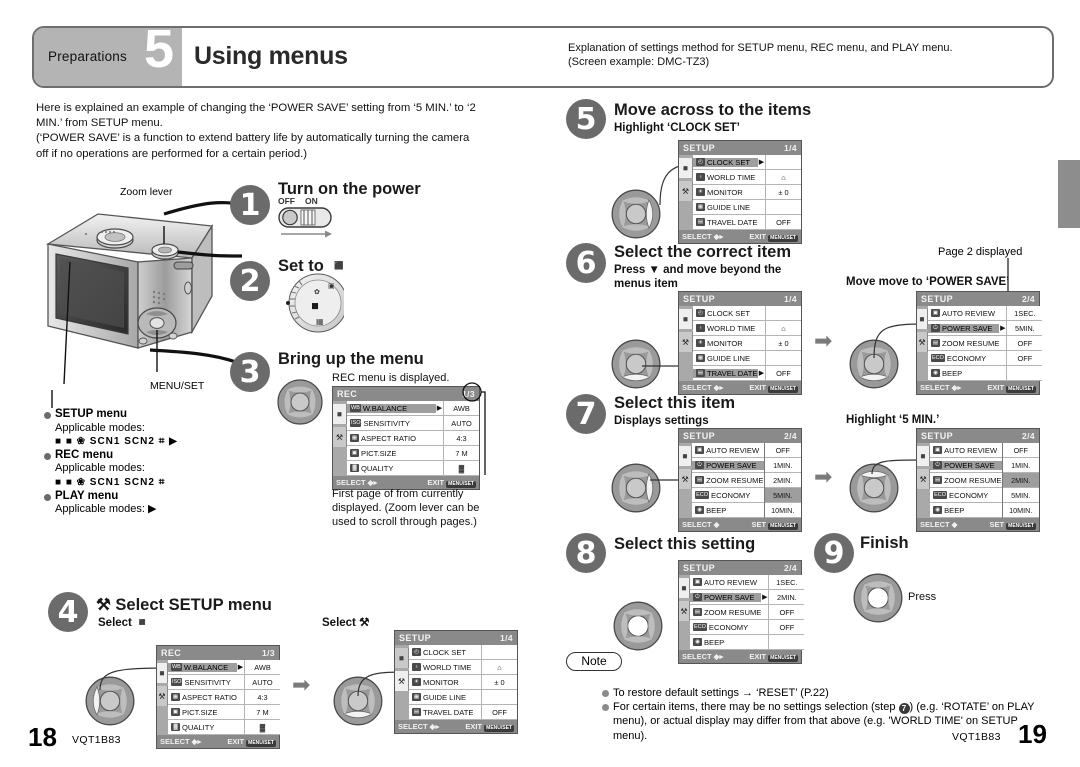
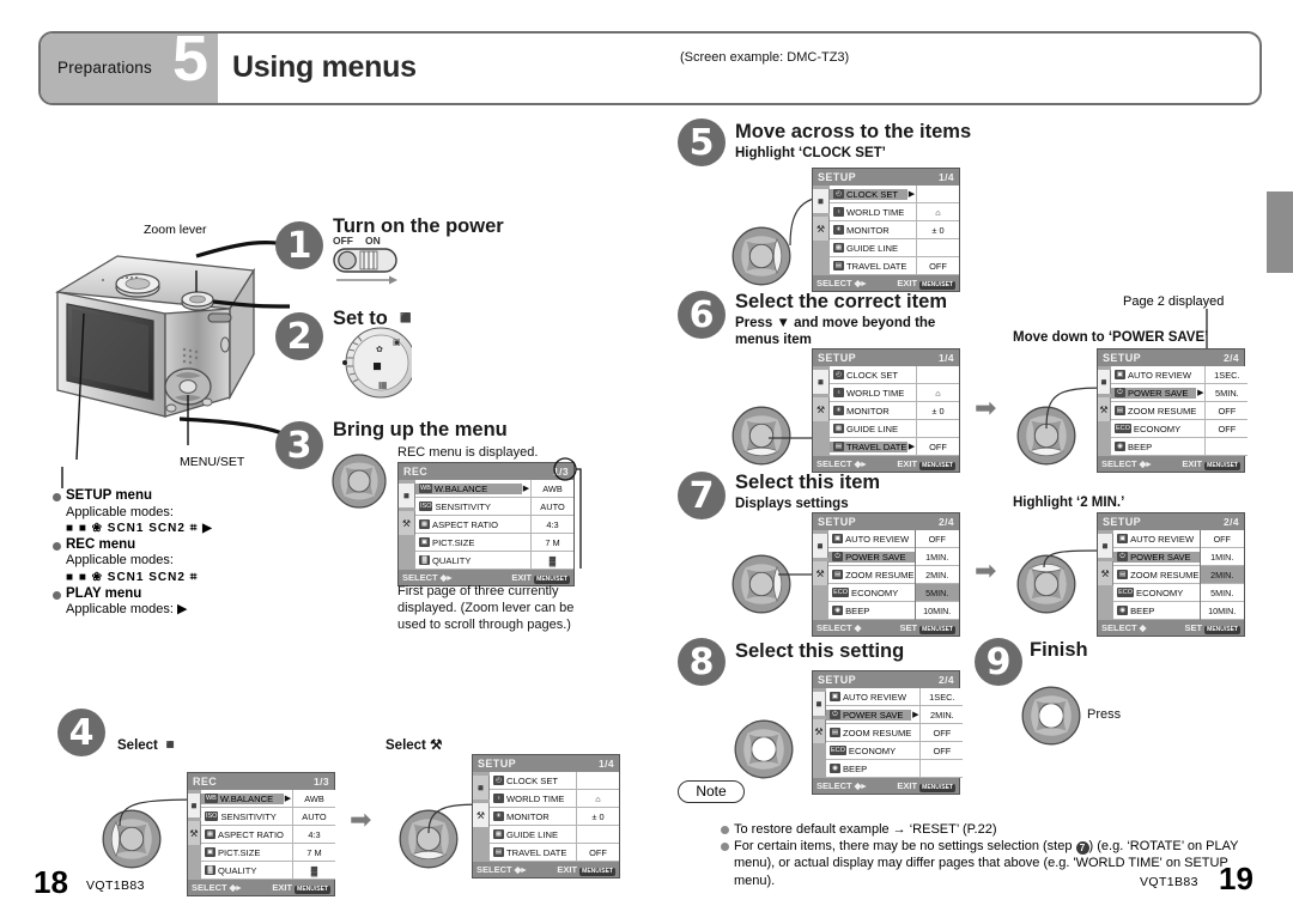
  Preparations
  5
  Using menus
- Explanation of settings method for SETUP menu, REC menu, and PLAY menu.
  (Screen example: DMC-TZ3)
- Here is explained an example of changing the ‘POWER SAVE’ setting from ‘5 MIN.’ to ‘2
- MIN.’ from SETUP menu.
- (‘POWER SAVE’ is a function to extend battery life by automatically turning the camera
- off if no operations are performed for a certain period.)
  Zoom lever
  MENU/SET
  1
  Turn on the power
  OFF
  ON
  2
  Set to ◾
  ✿
  ▣
  ◾
  ▦
  3
  Bring up the menu
  REC menu is displayed.
  REC
  1/3
  ◾
  ⚒
  W.BALANCE
  AWB
  SENSITIVITY
  AUTO
  ASPECT RATIO
  4:3
  PICT.SIZE
  7 M
  QUALITY
  ▓
  SELECT ◆▸
- First page of from currently displayed. (Zoom lever can be used to scroll through pages.)
+ First page of three currently displayed. (Zoom lever can be used to scroll through pages.)
  SETUP menu
  Applicable modes:
  ■ ■ ❀ SCN1 SCN2 ⌗ ▶
  REC menu
  Applicable modes:
  ■ ■ ❀ SCN1 SCN2 ⌗
  PLAY menu
  Applicable modes: ▶
  4
- ⚒ Select SETUP menu
  Select ◾
  Select ⚒
  REC
  1/3
  ◾
  ⚒
  W.BALANCE
  AWB
  SENSITIVITY
  AUTO
  ASPECT RATIO
  4:3
  PICT.SIZE
  7 M
  QUALITY
  ▓
  SELECT ◆▸
  ➡
  SETUP
  1/4
  ◾
  ⚒
  CLOCK SET
  WORLD TIME
  ⌂
  MONITOR
  ± 0
  GUIDE LINE
  TRAVEL DATE
  OFF
  SELECT ◆▸
  5
  Move across to the items
  Highlight ‘CLOCK SET’
  SETUP
  1/4
  ◾
  ⚒
  CLOCK SET
  WORLD TIME
  ⌂
  MONITOR
  ± 0
  GUIDE LINE
  TRAVEL DATE
  OFF
  SELECT ◆▸
  6
  Select the correct item
  Press ▼ and move beyond the menus item
  SETUP
  1/4
  ◾
  ⚒
  CLOCK SET
  WORLD TIME
  ⌂
  MONITOR
  ± 0
  GUIDE LINE
  TRAVEL DATE
  OFF
  SELECT ◆▸
  ➡
  Page 2 displayed
- Move move to ‘POWER SAVE’
+ Move down to ‘POWER SAVE’
  SETUP
  2/4
  ◾
  ⚒
  AUTO REVIEW
  1SEC.
  POWER SAVE
  5MIN.
  ZOOM RESUME
  OFF
  ECONOMY
  OFF
  BEEP
  SELECT ◆▸
  7
  Select this item
  Displays settings
  SETUP
  2/4
  ◾
  ⚒
  AUTO REVIEW
  POWER SAVE
  ZOOM RESUME
  ECONOMY
  BEEP
  OFF
  1MIN.
  2MIN.
  5MIN.
  10MIN.
  SELECT ◆
  ➡
- Highlight ‘5 MIN.’
+ Highlight ‘2 MIN.’
  SETUP
  2/4
  ◾
  ⚒
  AUTO REVIEW
  POWER SAVE
  ZOOM RESUME
  ECONOMY
  BEEP
  OFF
  1MIN.
  2MIN.
  5MIN.
  10MIN.
  SELECT ◆
  8
  Select this setting
  SETUP
  2/4
  ◾
  ⚒
  AUTO REVIEW
  1SEC.
  POWER SAVE
  2MIN.
  ZOOM RESUME
  OFF
  ECONOMY
  OFF
  BEEP
  SELECT ◆▸
  9
  Finish
  Press
  Note
- To restore default settings → ‘RESET’ (P.22)
+ To restore default example → ‘RESET’ (P.22)
- For certain items, there may be no settings selection (step 7 ) (e.g. ‘ROTATE’ on PLAY menu), or actual display may differ from that above (e.g. 'WORLD TIME' on SETUP menu).
+ For certain items, there may be no settings selection (step 7 ) (e.g. ‘ROTATE’ on PLAY menu), or actual display may differ pages that above (e.g. 'WORLD TIME' on SETUP menu).
  18
  VQT1B83
  VQT1B83
  19
